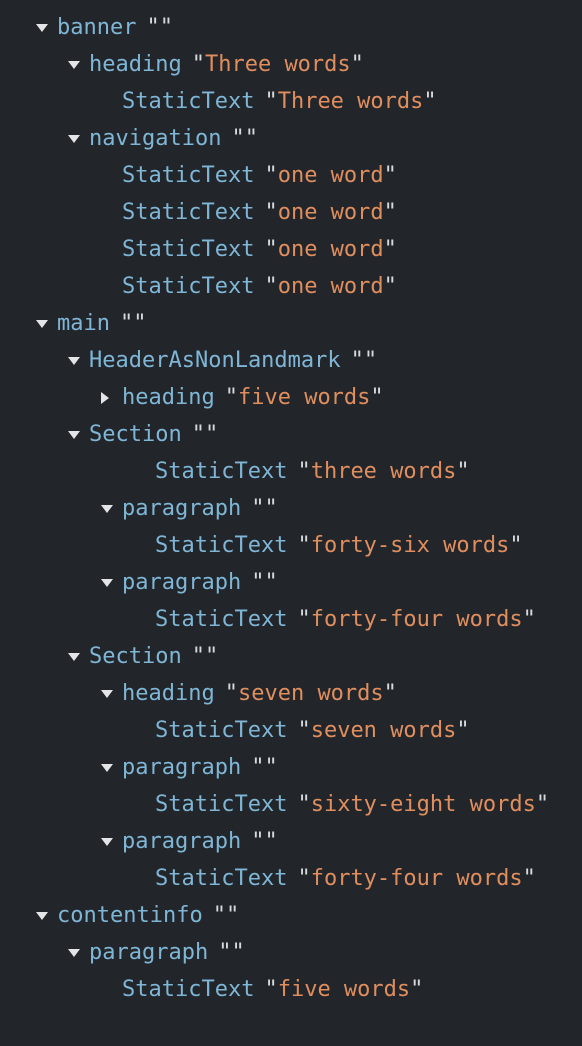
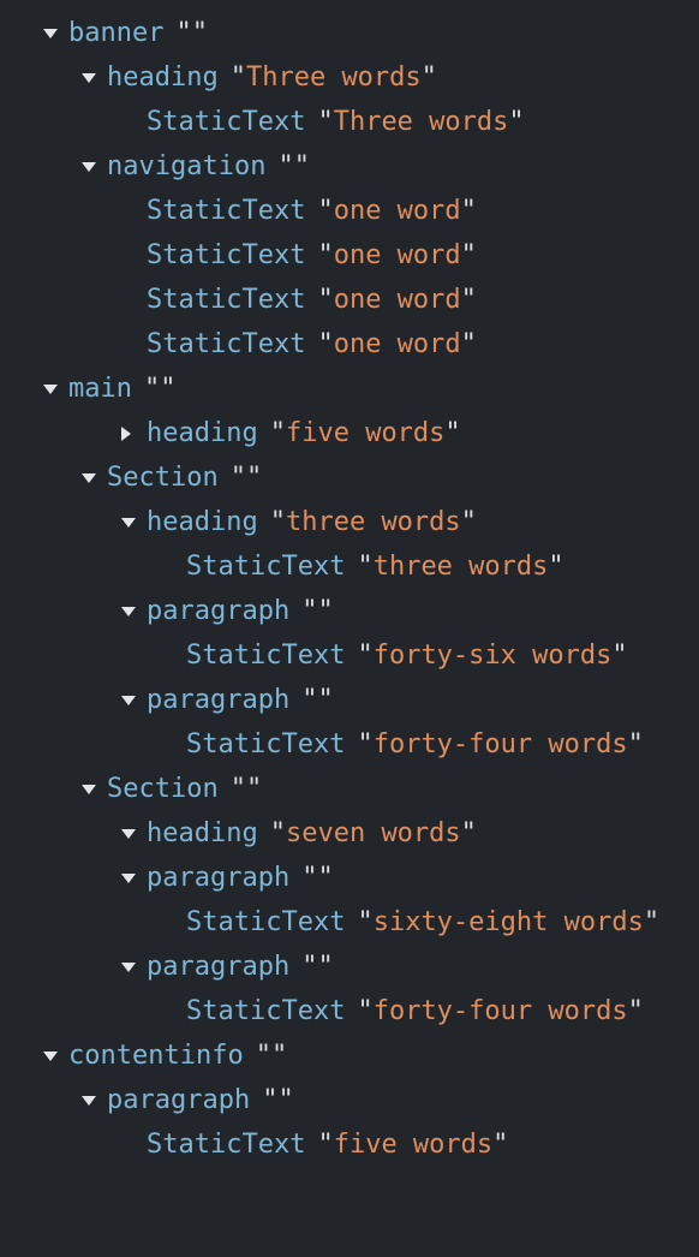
  banner ""
  heading "Three words"
  StaticText "Three words"
  navigation ""
  StaticText "one word"
  StaticText "one word"
  StaticText "one word"
  StaticText "one word"
  main ""
- HeaderAsNonLandmark ""
  heading "five words"
  Section ""
+ heading "three words"
  StaticText "three words"
  paragraph ""
  StaticText "forty-six words"
  paragraph ""
  StaticText "forty-four words"
  Section ""
  heading "seven words"
- StaticText "seven words"
  paragraph ""
  StaticText "sixty-eight words"
  paragraph ""
  StaticText "forty-four words"
  contentinfo ""
  paragraph ""
  StaticText "five words"
